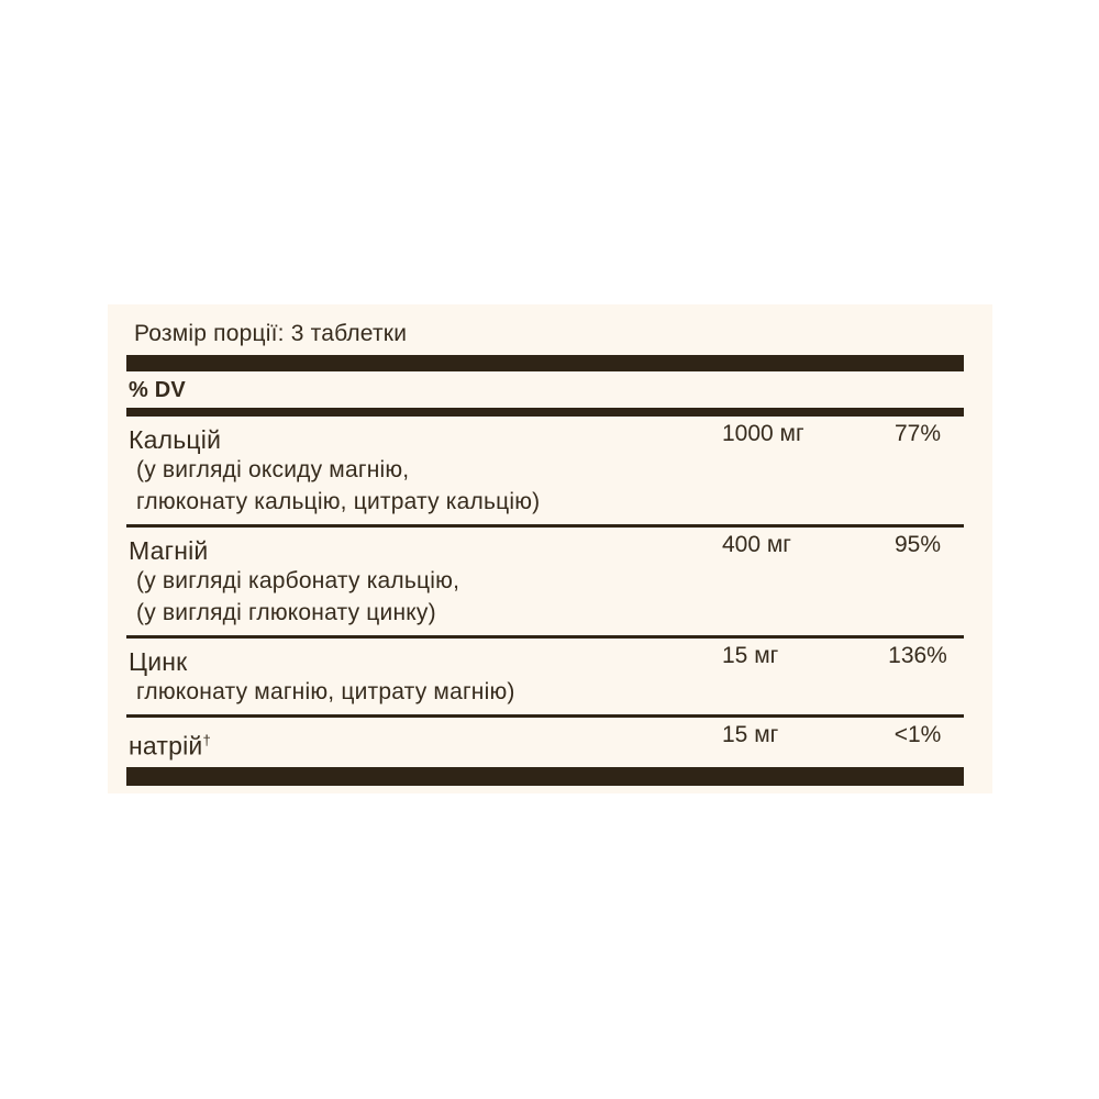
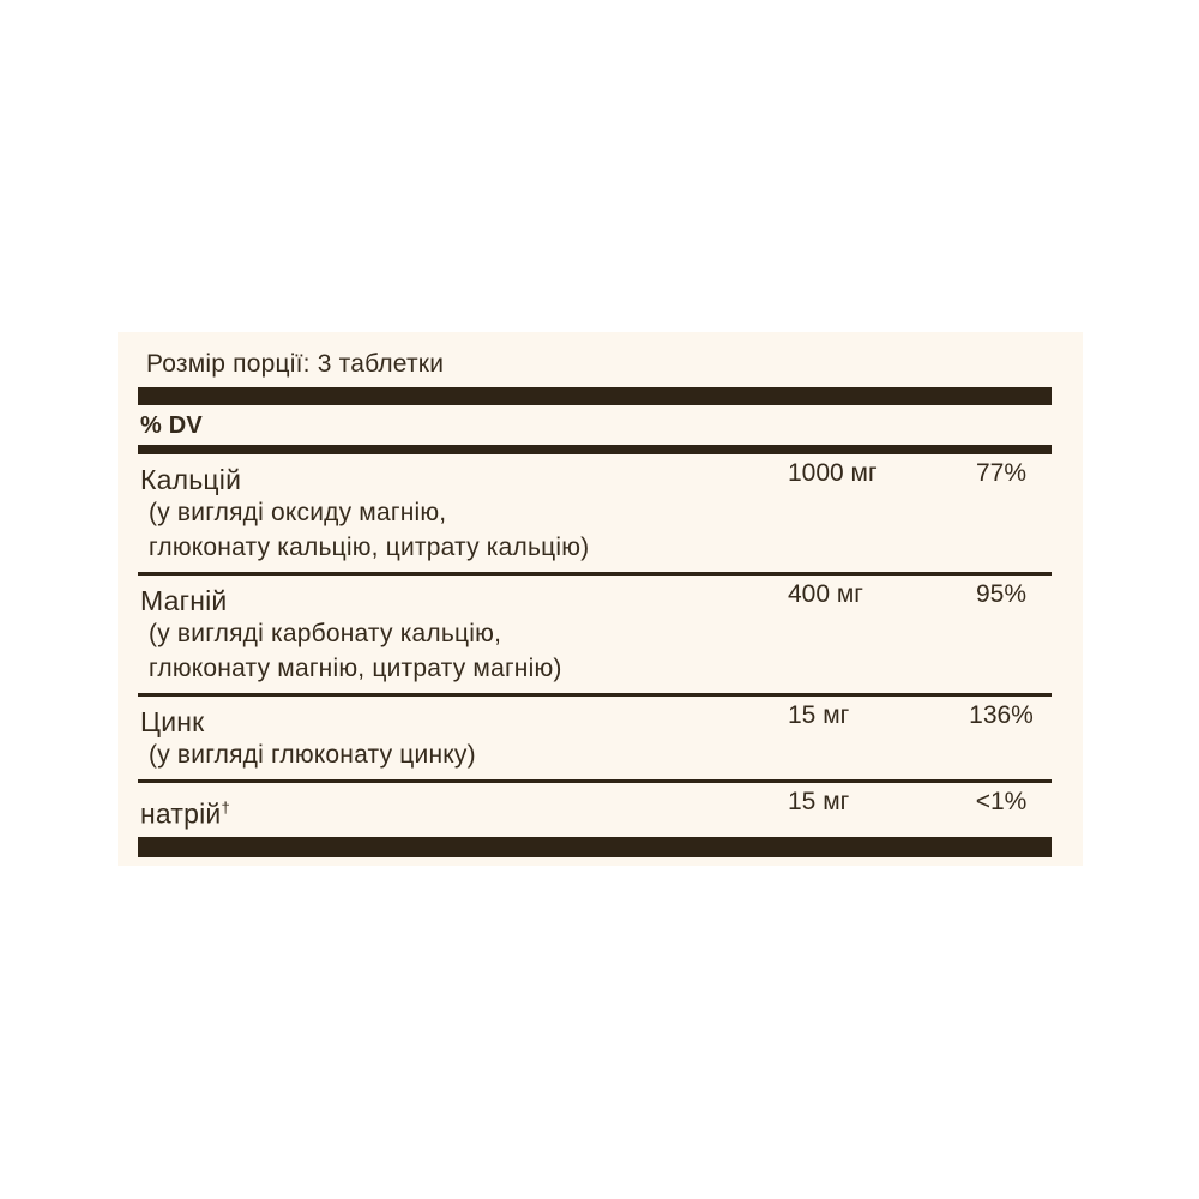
  Розмір порції: 3 таблетки
  % DV
  Кальцій
  1000 мг
  77%
  (у вигляді оксиду магнію,
  глюконату кальцію, цитрату кальцію)
  Магній
  400 мг
  95%
  (у вигляді карбонату кальцію,
- (у вигляді глюконату цинку)
+ глюконату магнію, цитрату магнію)
  Цинк
  15 мг
  136%
- глюконату магнію, цитрату магнію)
+ (у вигляді глюконату цинку)
  натрій†
  15 мг
  <1%
